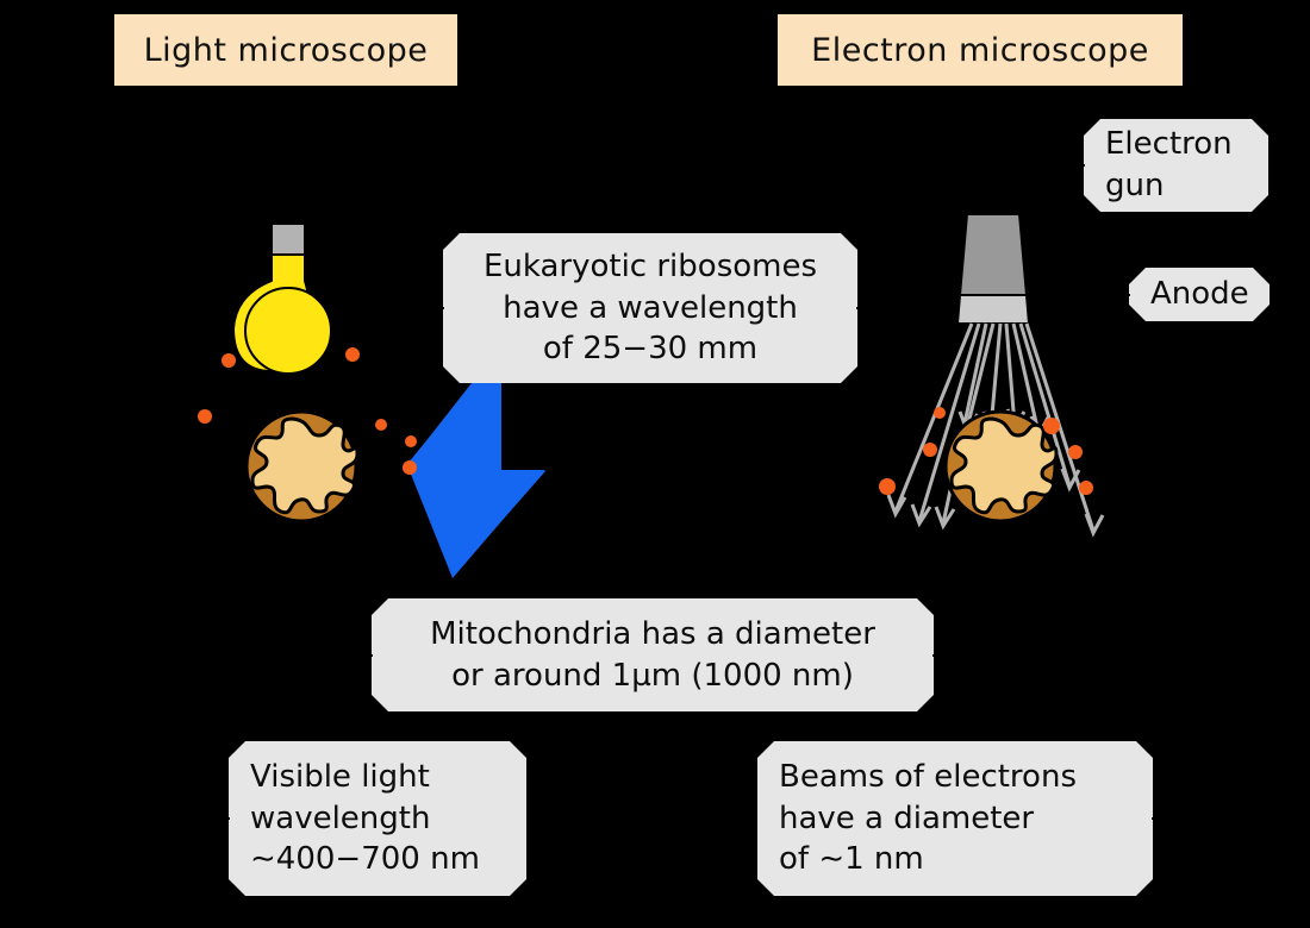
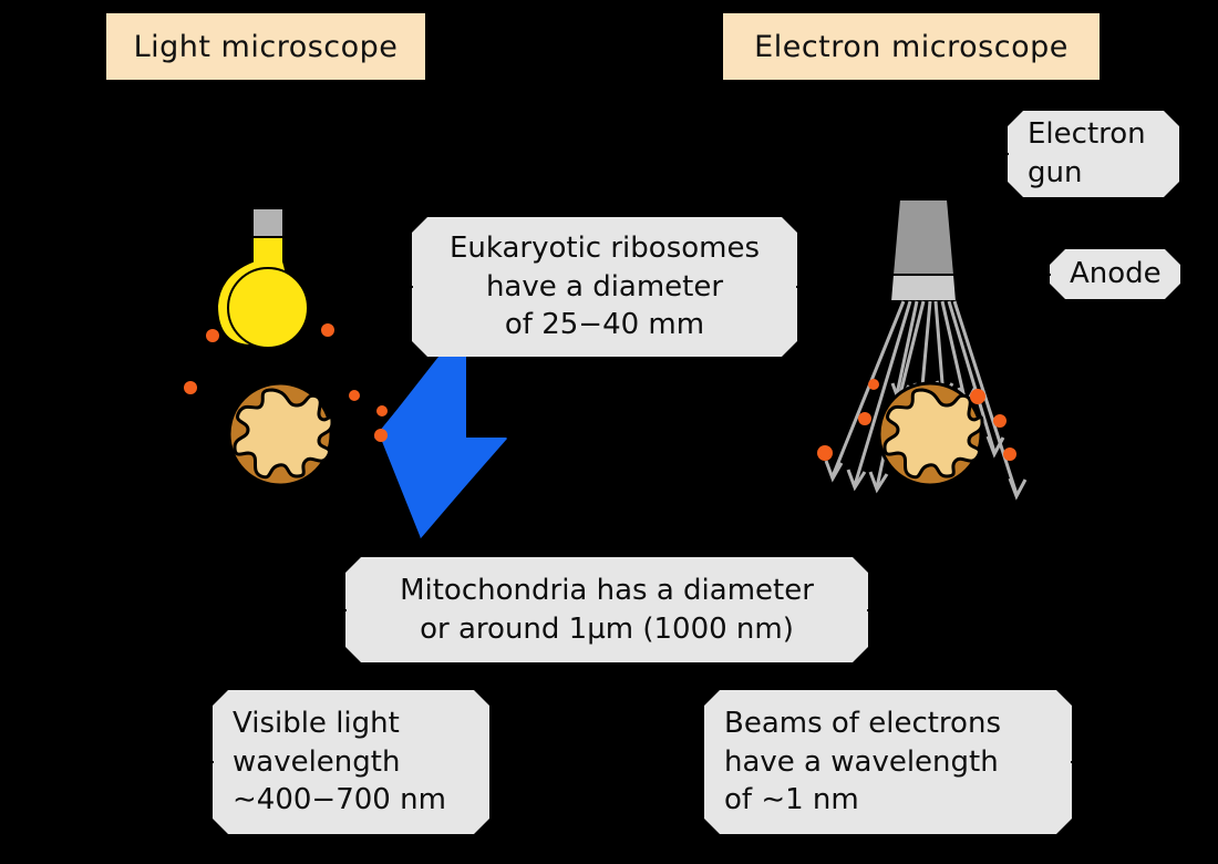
  Light microscope
  Electron microscope
  Electron
  gun
  Anode
  Eukaryotic ribosomes
- have a wavelength
+ have a diameter
- of 25−30 mm
+ of 25−40 mm
  Mitochondria has a diameter
  or around 1µm (1000 nm)
  Visible light
  wavelength
  ∼400−700 nm
  Beams of electrons
- have a diameter
+ have a wavelength
  of ∼1 nm
